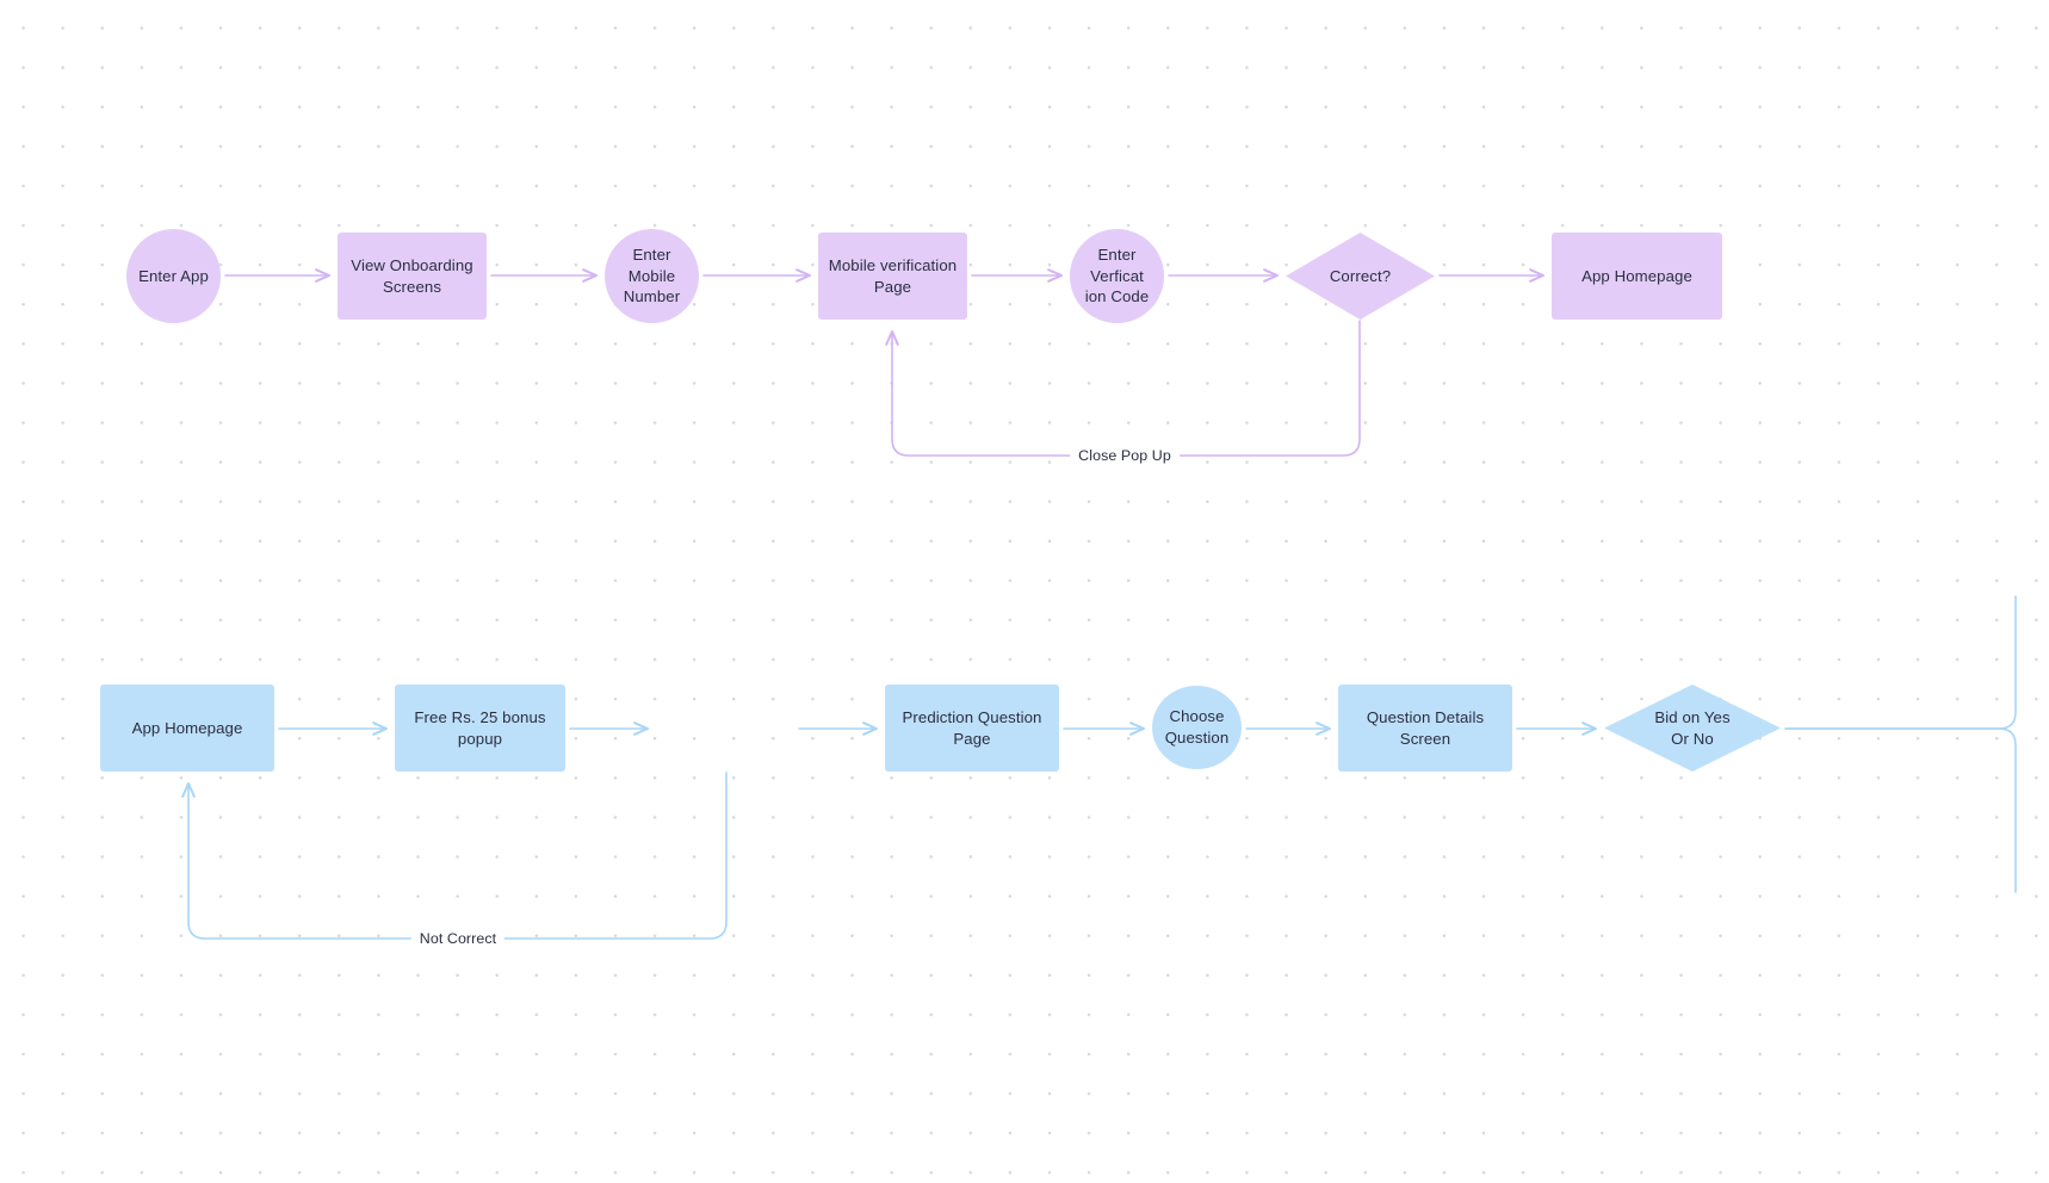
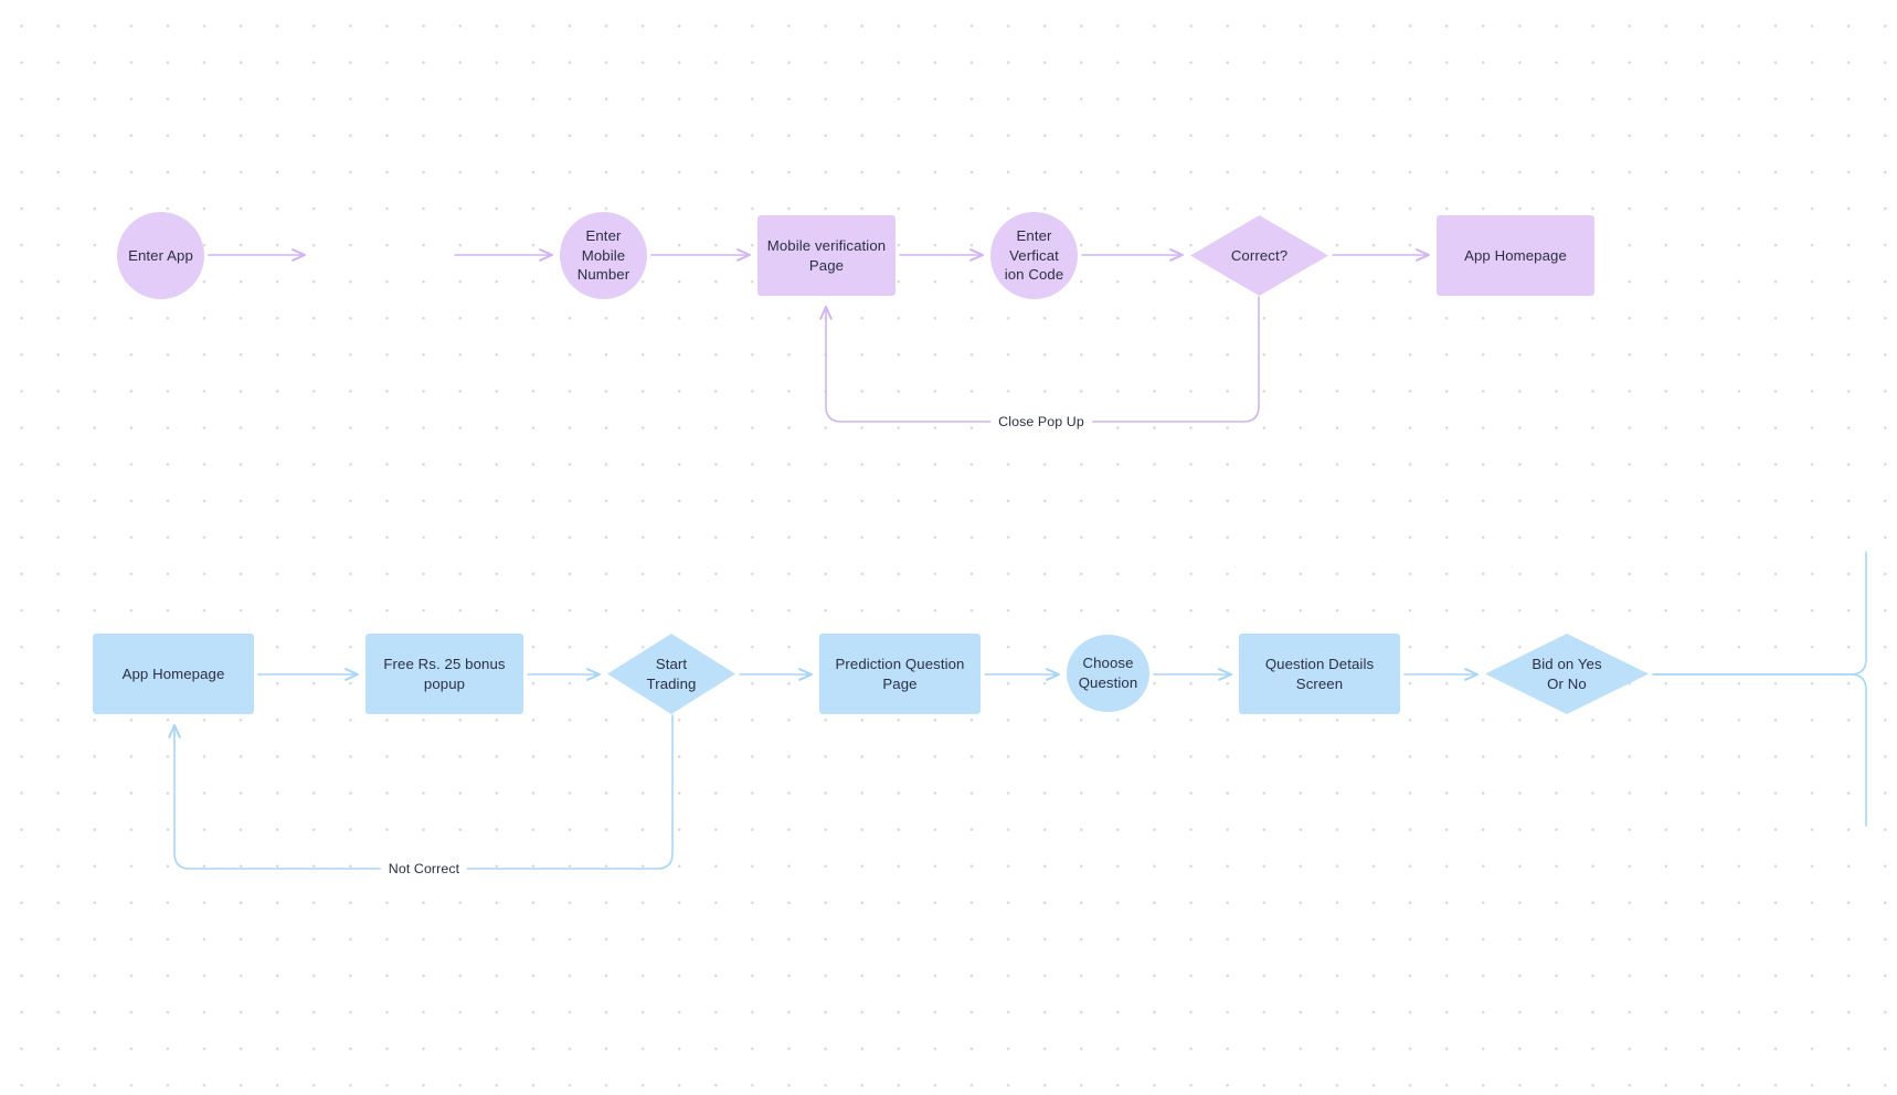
  Enter App
- View Onboarding
- Screens
  Enter
  Mobile
  Number
  Mobile verification
  Page
  Enter
  Verficat
  ion Code
  Correct?
  App Homepage
  Close Pop Up
  App Homepage
  Free Rs. 25 bonus
  popup
+ Start
+ Trading
  Prediction Question
  Page
  Choose
  Question
  Question Details
  Screen
  Bid on Yes
  Or No
  Not Correct
